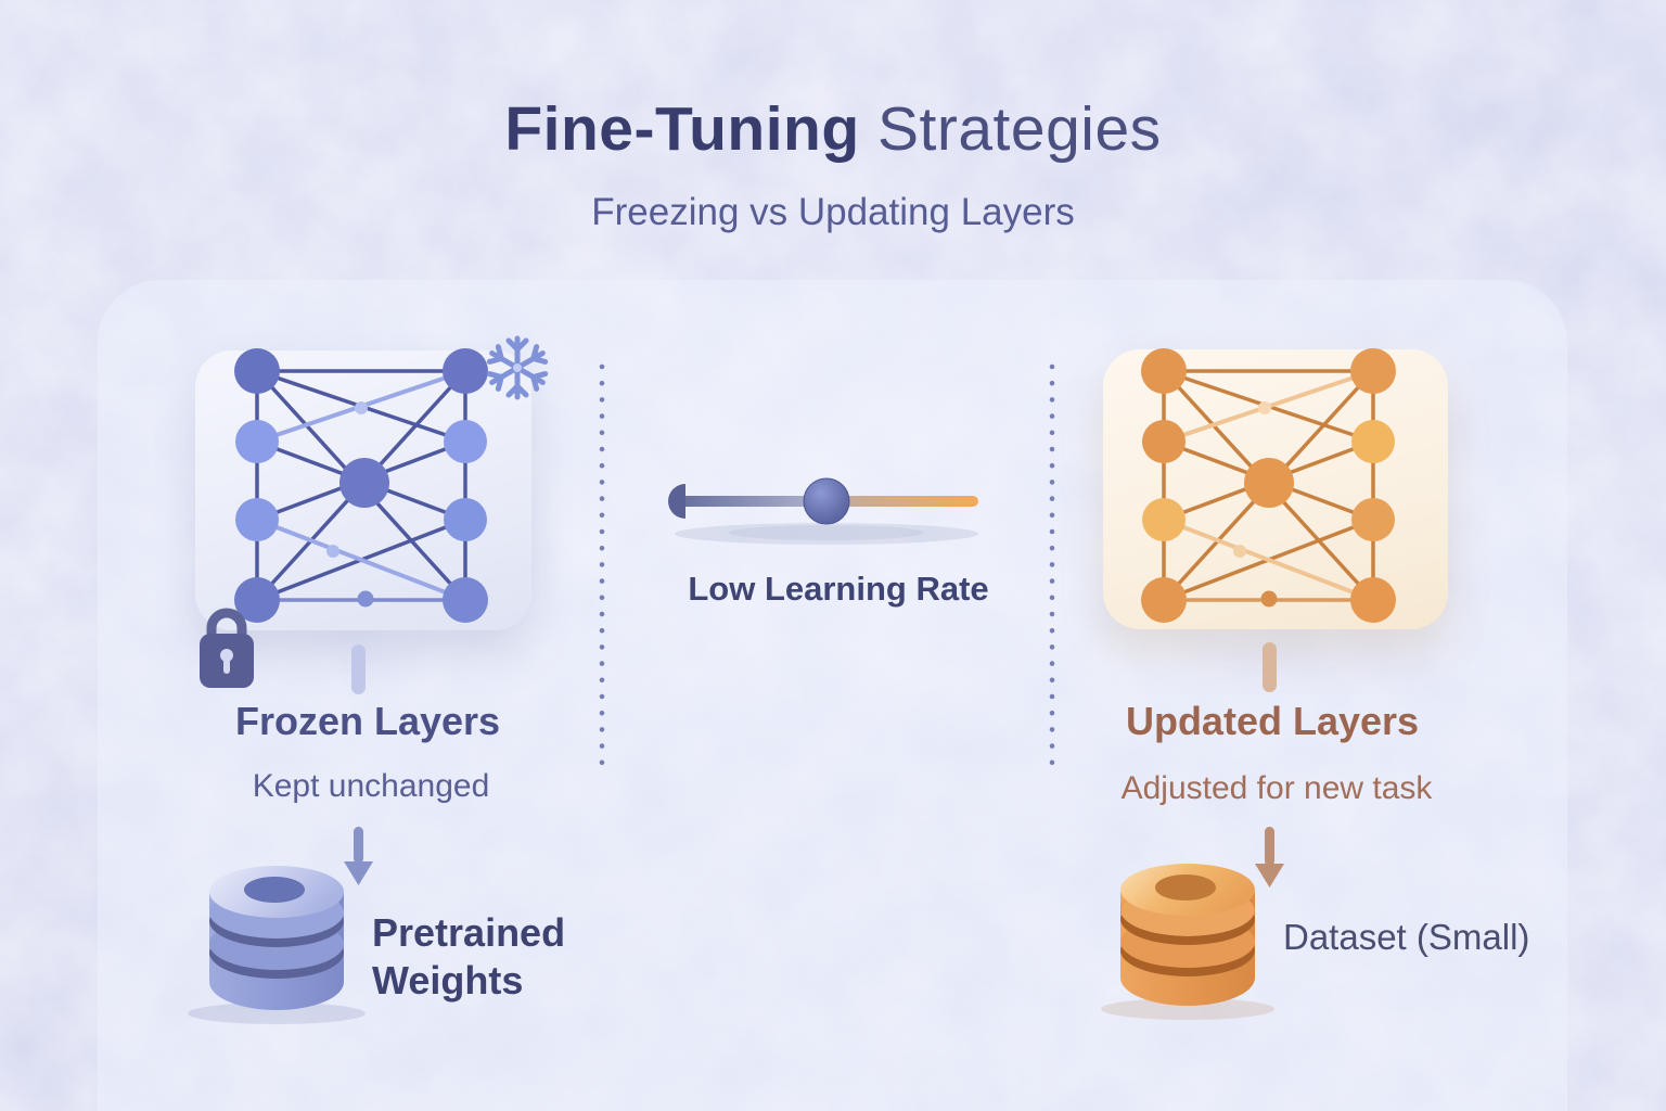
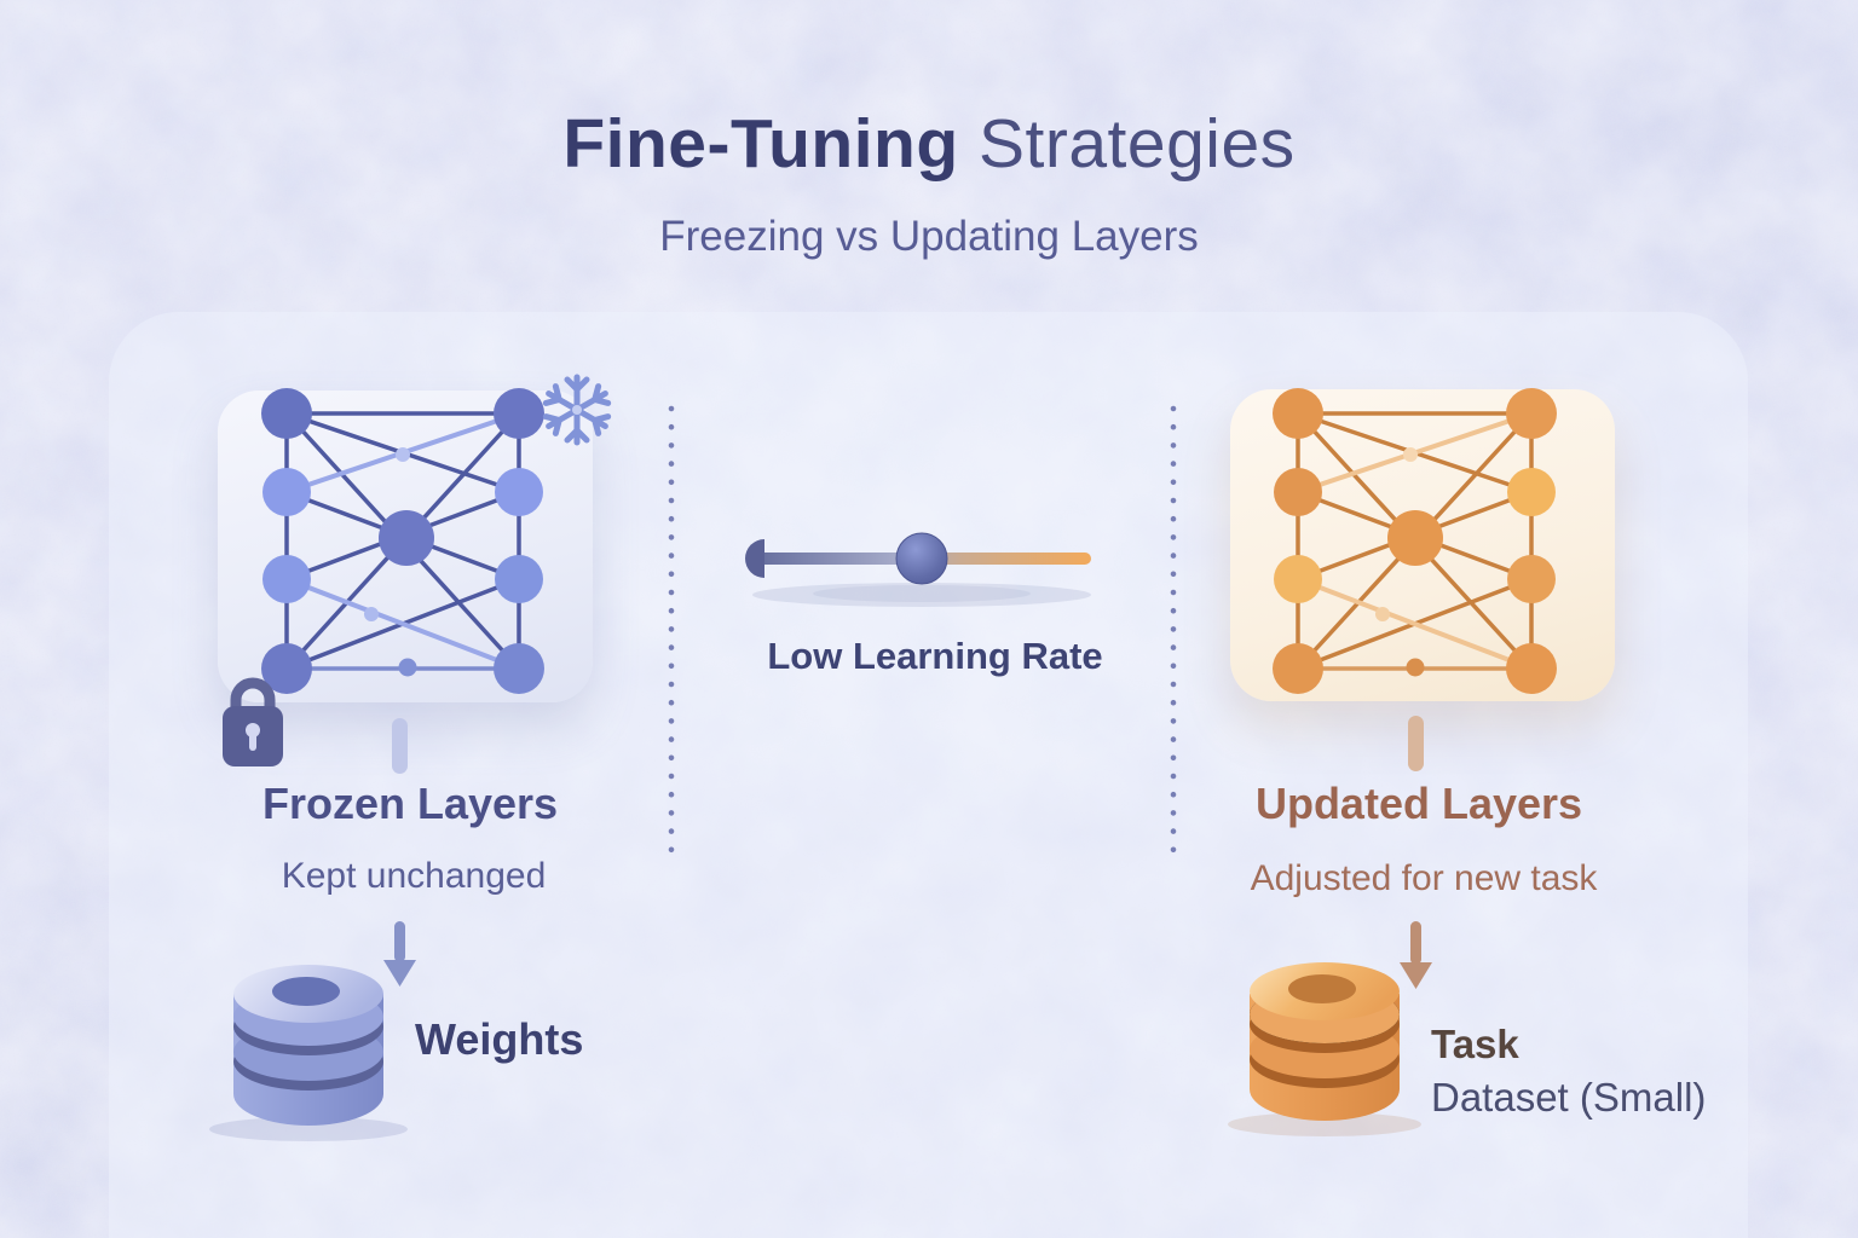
  Fine-Tuning Strategies
  Freezing vs Updating Layers
  Frozen Layers
  Kept unchanged
  Low Learning Rate
  Updated Layers
  Adjusted for new task
- Pretrained
  Weights
+ Task
  Dataset (Small)
